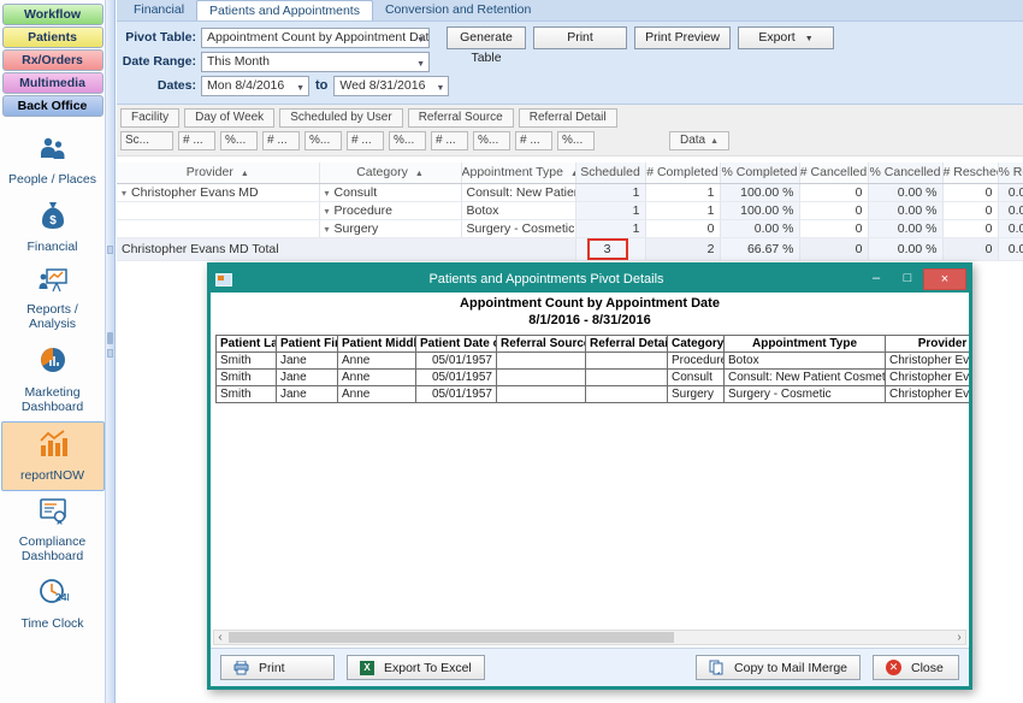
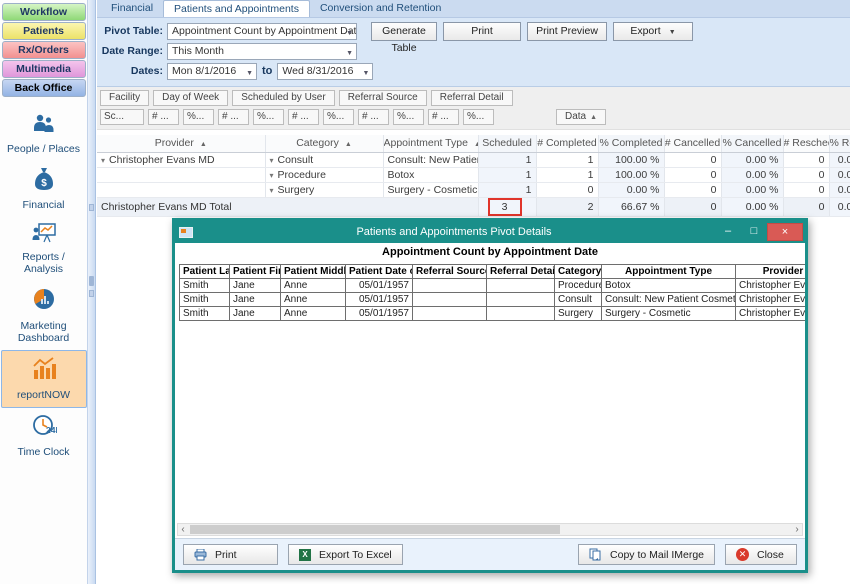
  Workflow
  Patients
  Rx/Orders
  Multimedia
  Back Office
  People / Places
  $
  Financial
  Reports / Analysis
  Marketing Dashboard
  reportNOW
- Compliance Dashboard
  Time Clock
  Financial
  Patients and Appointments
  Conversion and Retention
  Pivot Table:
  Appointment Count by Appointment Dat
  Generate Table
  Print
  Print Preview
  Export
  Date Range:
  This Month
  Dates:
- Mon 8/4/2016
+ Mon 8/1/2016
  to
  Wed 8/31/2016
  Facility
  Day of Week
  Scheduled by User
  Referral Source
  Referral Detail
  Sc...
  # ...
  %...
  # ...
  %...
  # ...
  %...
  # ...
  %...
  # ...
  %...
  Data
  Provider	Category	Appointment Type	Scheduled	# Completed	% Completed	# Cancelled	% Cancelled	# Resche	% R
  ▾ Christopher Evans MD	▾ Consult	Consult: New Patie	1	1	100.00 %	0	0.00 %	0	0.0
  	▾ Procedure	Botox	1	1	100.00 %	0	0.00 %	0	0.0
  	▾ Surgery	Surgery - Cosmetic	1	0	0.00 %	0	0.00 %	0	0.0
  Christopher Evans MD Total	3	2	66.67 %	0	0.00 %	0	0.0
  Patients and Appointments Pivot Details
  –
  □
  ×
  Appointment Count by Appointment Date
- 8/1/2016 - 8/31/2016
  Patient La	Patient Fir	Patient Middl	Patient Date	Referral Sourc	Referral Detai	Category	Appointment Type	Provider
  Smith	Jane	Anne	05/01/1957			Procedure	Botox	Christopher Ev
  Smith	Jane	Anne	05/01/1957			Consult	Consult: New Patient Cosmet	Christopher Ev
  Smith	Jane	Anne	05/01/1957			Surgery	Surgery - Cosmetic	Christopher Ev
  ‹
  ›
  Print
  X
  Export To Excel
  Copy to Mail IMerge
  ✕
  Close
